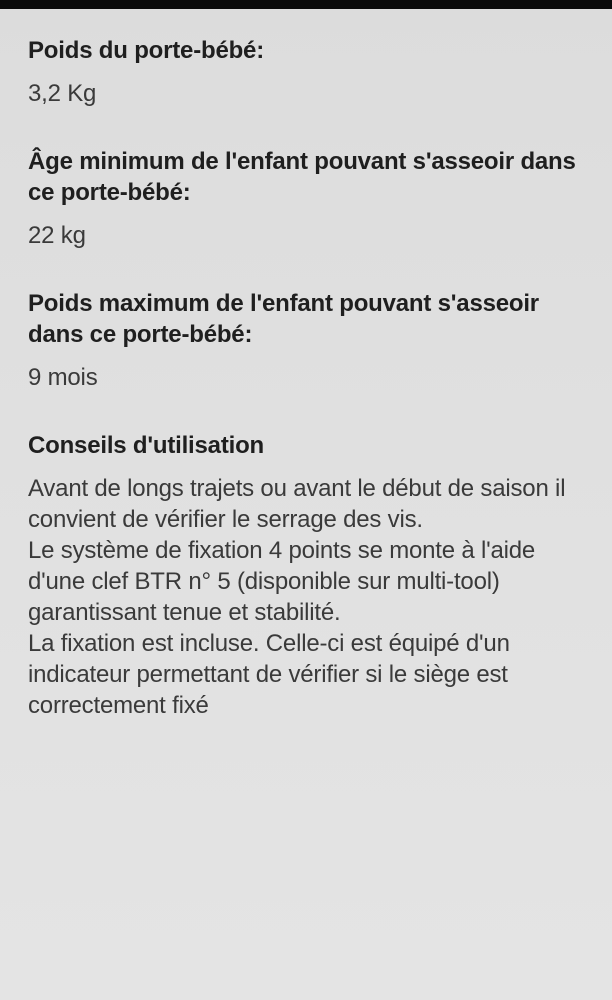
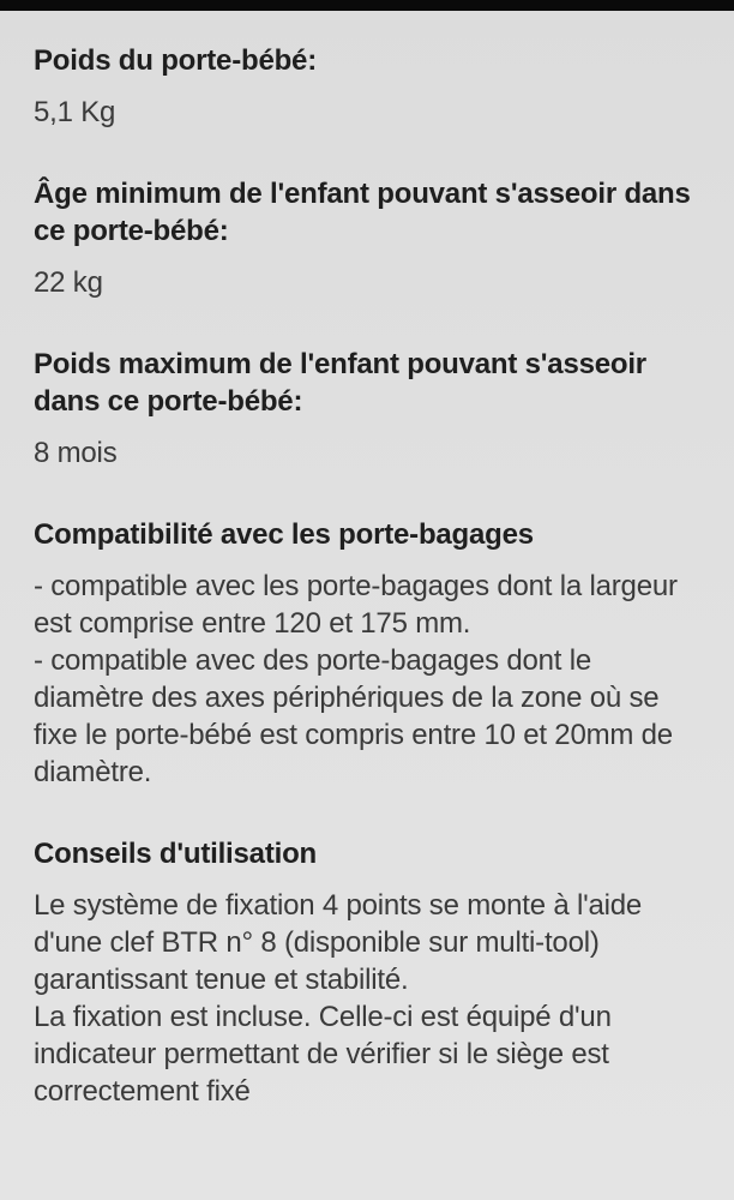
  Poids du porte-bébé:
- 3,2 Kg
+ 5,1 Kg
  Âge minimum de l'enfant pouvant s'asseoir dans ce porte-bébé:
  22 kg
  Poids maximum de l'enfant pouvant s'asseoir dans ce porte-bébé:
- 9 mois
+ 8 mois
+ Compatibilité avec les porte-bagages
+ - compatible avec les porte-bagages dont la largeur est comprise entre 120 et 175 mm.
+ - compatible avec des porte-bagages dont le diamètre des axes périphériques de la zone où se fixe le porte-bébé est compris entre 10 et 20mm de diamètre.
  Conseils d'utilisation
- Avant de longs trajets ou avant le début de saison il convient de vérifier le serrage des vis.
- Le système de fixation 4 points se monte à l'aide d'une clef BTR n° 5 (disponible sur multi-tool) garantissant tenue et stabilité.
+ Le système de fixation 4 points se monte à l'aide d'une clef BTR n° 8 (disponible sur multi-tool) garantissant tenue et stabilité.
  La fixation est incluse. Celle-ci est équipé d'un indicateur permettant de vérifier si le siège est correctement fixé
